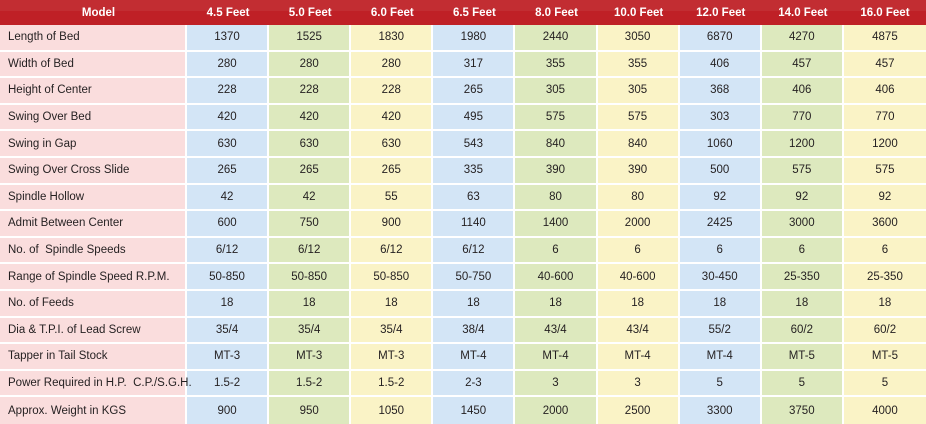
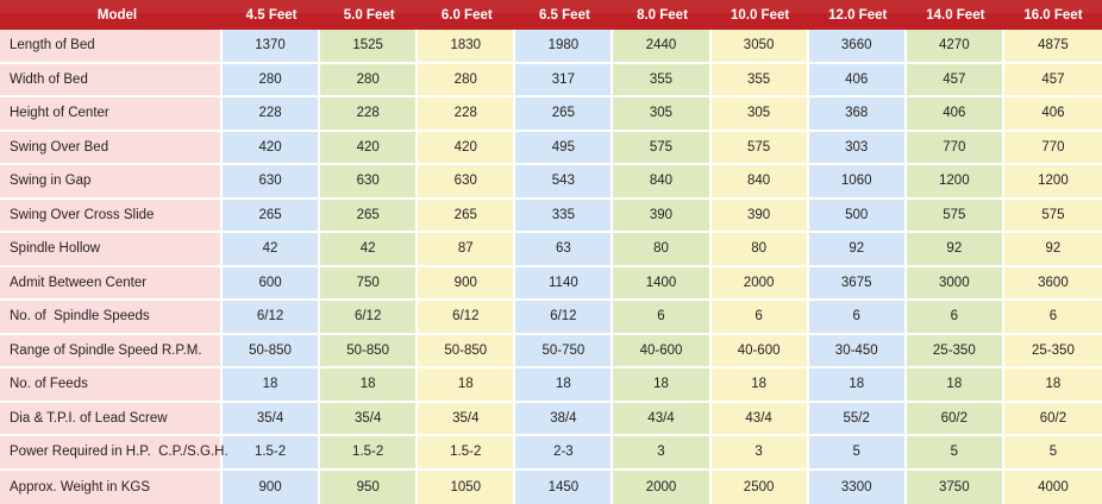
  Model	4.5 Feet	5.0 Feet	6.0 Feet	6.5 Feet	8.0 Feet	10.0 Feet	12.0 Feet	14.0 Feet	16.0 Feet
- Length of Bed	1370	1525	1830	1980	2440	3050	6870	4270	4875
+ Length of Bed	1370	1525	1830	1980	2440	3050	3660	4270	4875
  Width of Bed	280	280	280	317	355	355	406	457	457
  Height of Center	228	228	228	265	305	305	368	406	406
  Swing Over Bed	420	420	420	495	575	575	303	770	770
  Swing in Gap	630	630	630	543	840	840	1060	1200	1200
  Swing Over Cross Slide	265	265	265	335	390	390	500	575	575
- Spindle Hollow	42	42	55	63	80	80	92	92	92
+ Spindle Hollow	42	42	87	63	80	80	92	92	92
- Admit Between Center	600	750	900	1140	1400	2000	2425	3000	3600
+ Admit Between Center	600	750	900	1140	1400	2000	3675	3000	3600
  No. of Spindle Speeds	6/12	6/12	6/12	6/12	6	6	6	6	6
  Range of Spindle Speed R.P.M.	50-850	50-850	50-850	50-750	40-600	40-600	30-450	25-350	25-350
  No. of Feeds	18	18	18	18	18	18	18	18	18
  Dia & T.P.I. of Lead Screw	35/4	35/4	35/4	38/4	43/4	43/4	55/2	60/2	60/2
- Tapper in Tail Stock	MT-3	MT-3	MT-3	MT-4	MT-4	MT-4	MT-4	MT-5	MT-5
  Power Required in H.P. C.P./S.G.H.	1.5-2	1.5-2	1.5-2	2-3	3	3	5	5	5
  Approx. Weight in KGS	900	950	1050	1450	2000	2500	3300	3750	4000
